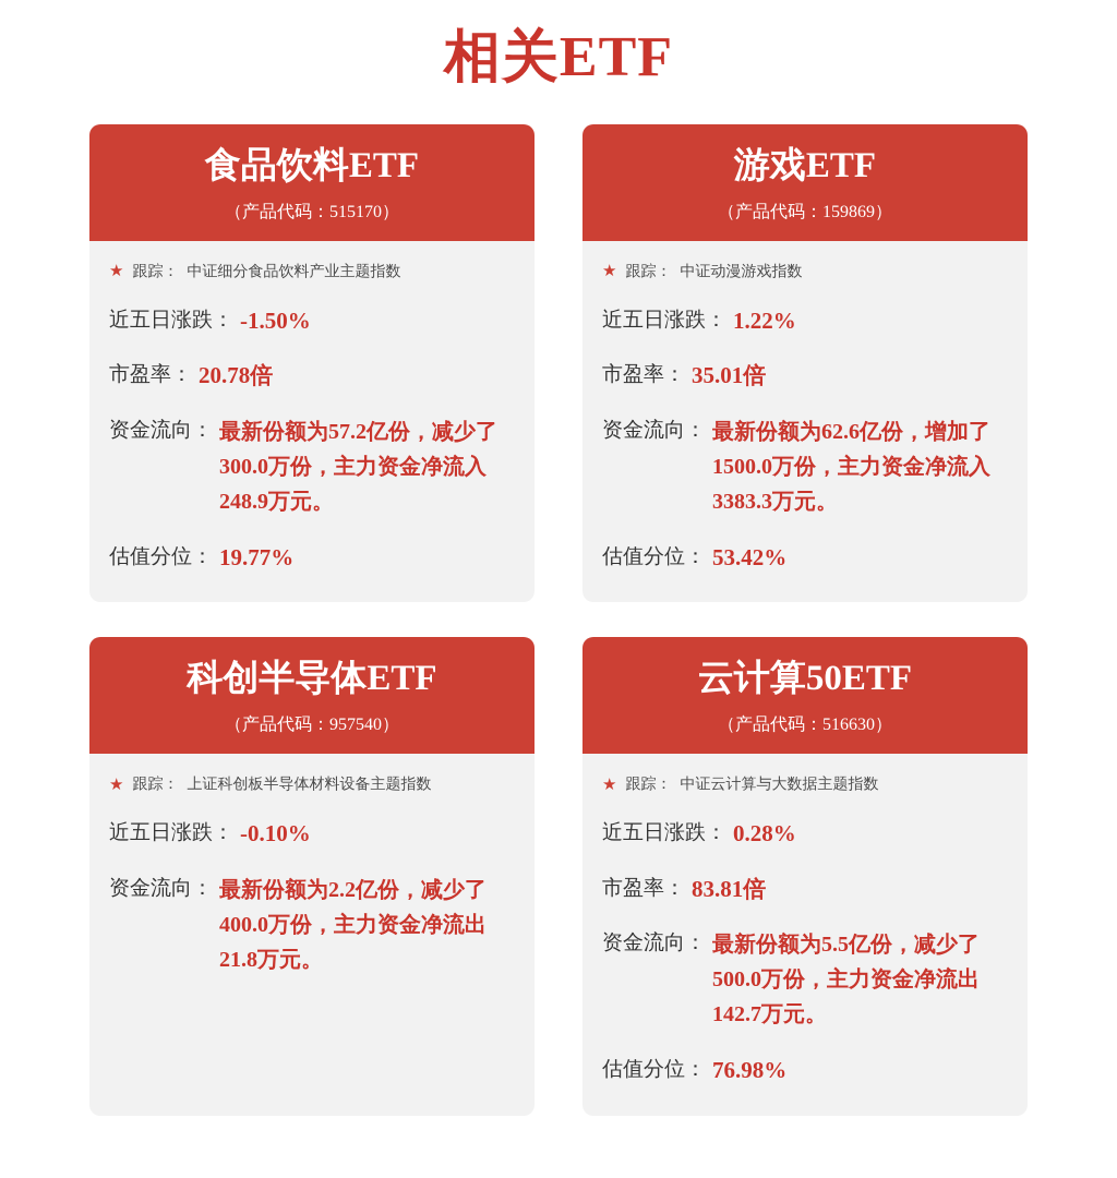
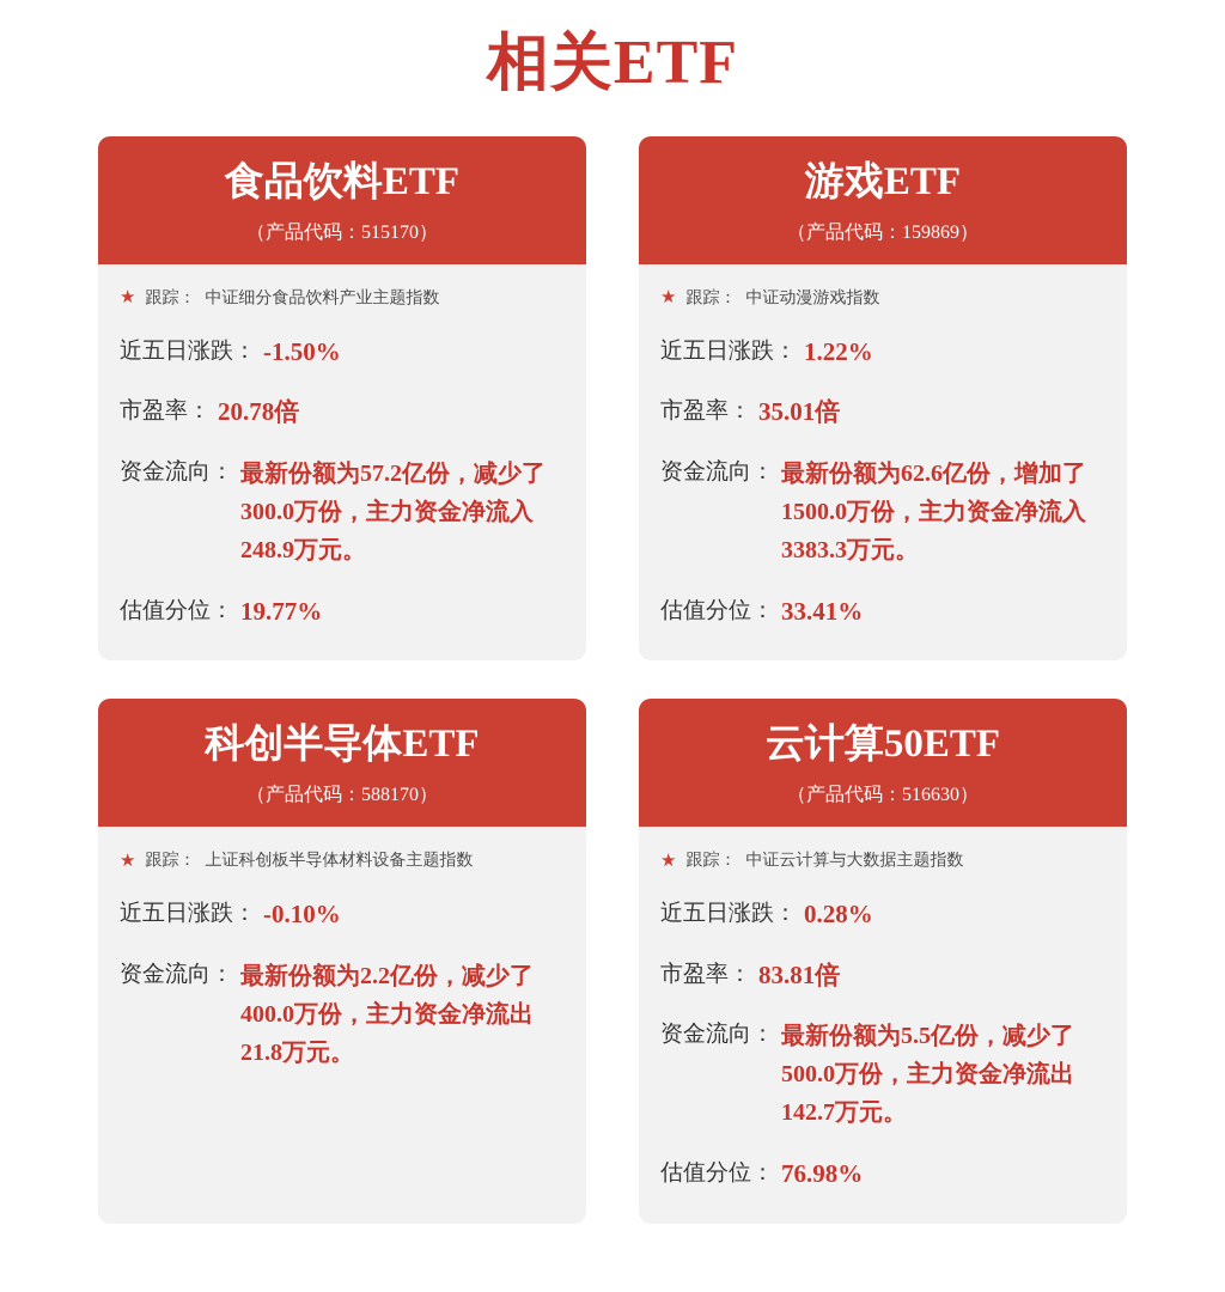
  相关ETF
  食品饮料ETF
  （产品代码：515170）
  ★
  跟踪：
  中证细分食品饮料产业主题指数
  近五日涨跌：
  -1.50%
  市盈率：
  20.78倍
  资金流向：
  最新份额为57.2亿份，减少了300.0万份，主力资金净流入248.9万元。
  估值分位：
  19.77%
  游戏ETF
  （产品代码：159869）
  ★
  跟踪：
  中证动漫游戏指数
  近五日涨跌：
  1.22%
  市盈率：
  35.01倍
  资金流向：
  最新份额为62.6亿份，增加了1500.0万份，主力资金净流入3383.3万元。
  估值分位：
- 53.42%
+ 33.41%
  科创半导体ETF
- （产品代码：957540）
+ （产品代码：588170）
  ★
  跟踪：
  上证科创板半导体材料设备主题指数
  近五日涨跌：
  -0.10%
  资金流向：
  最新份额为2.2亿份，减少了400.0万份，主力资金净流出21.8万元。
  云计算50ETF
  （产品代码：516630）
  ★
  跟踪：
  中证云计算与大数据主题指数
  近五日涨跌：
  0.28%
  市盈率：
  83.81倍
  资金流向：
  最新份额为5.5亿份，减少了500.0万份，主力资金净流出142.7万元。
  估值分位：
  76.98%
